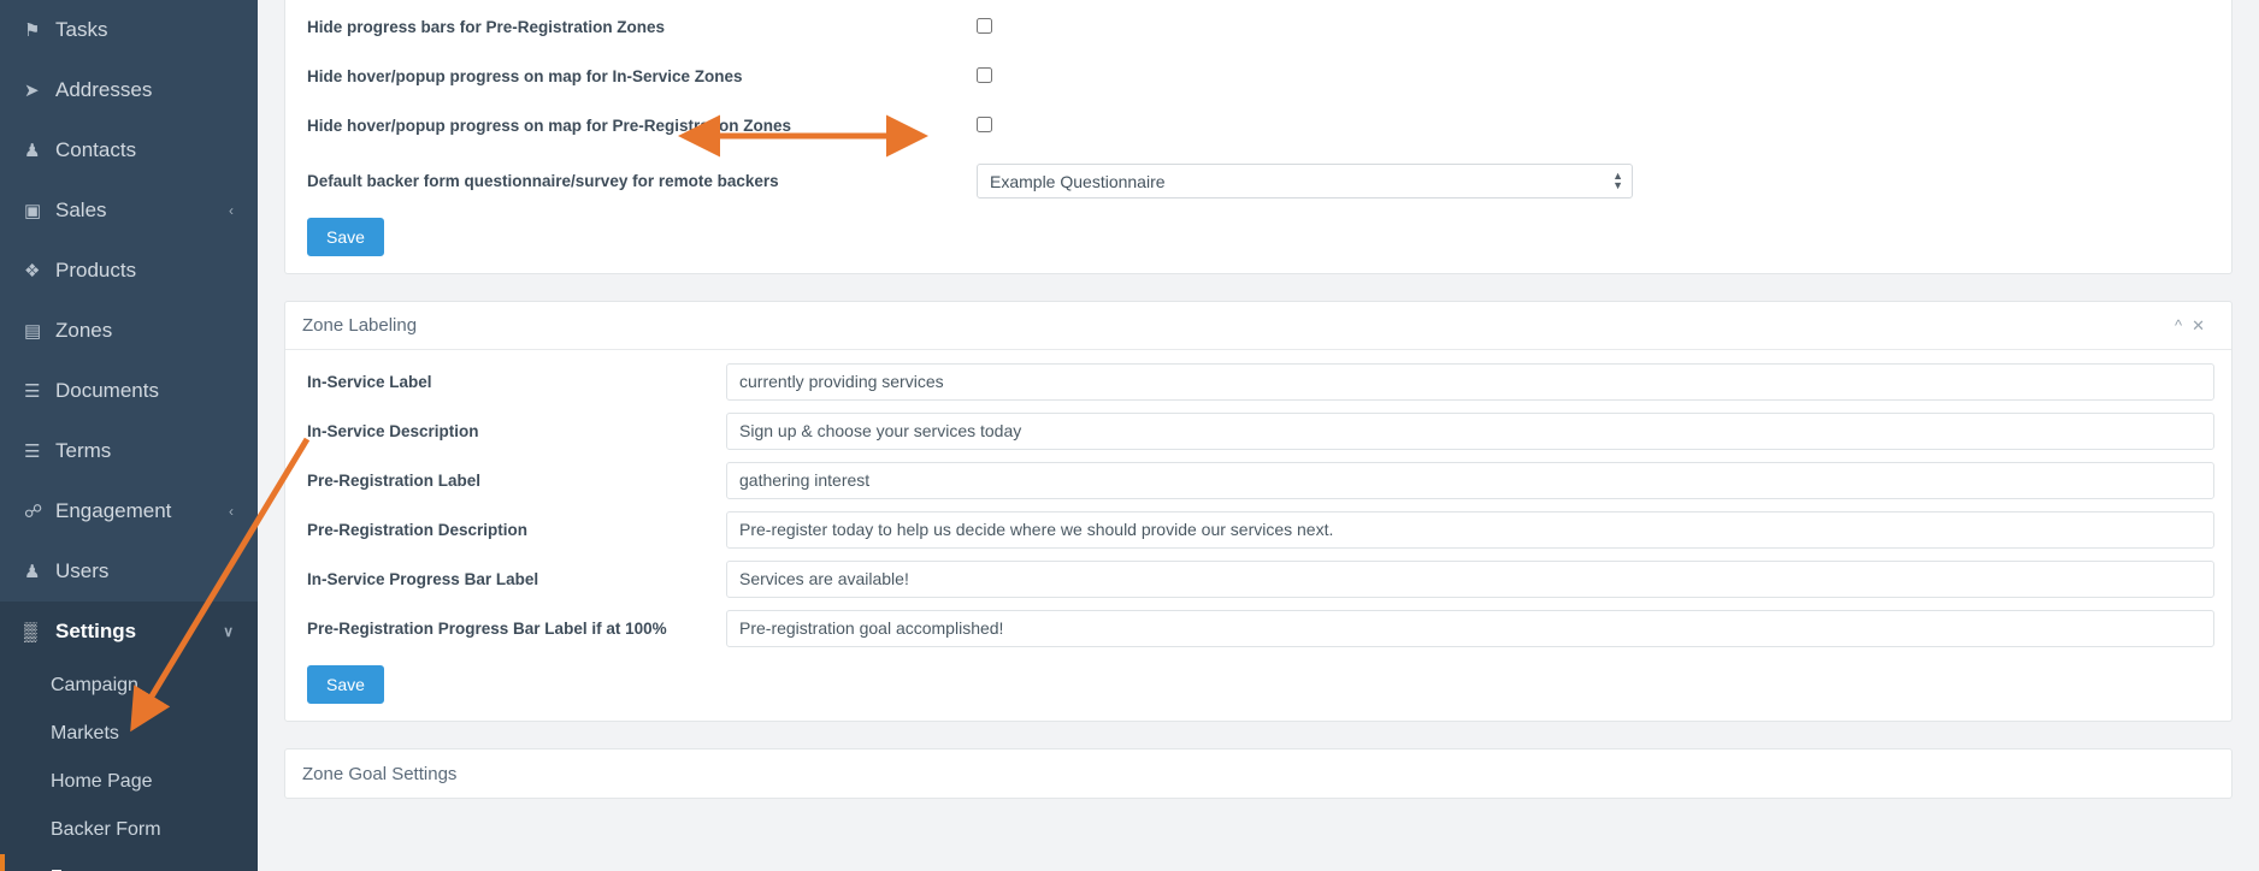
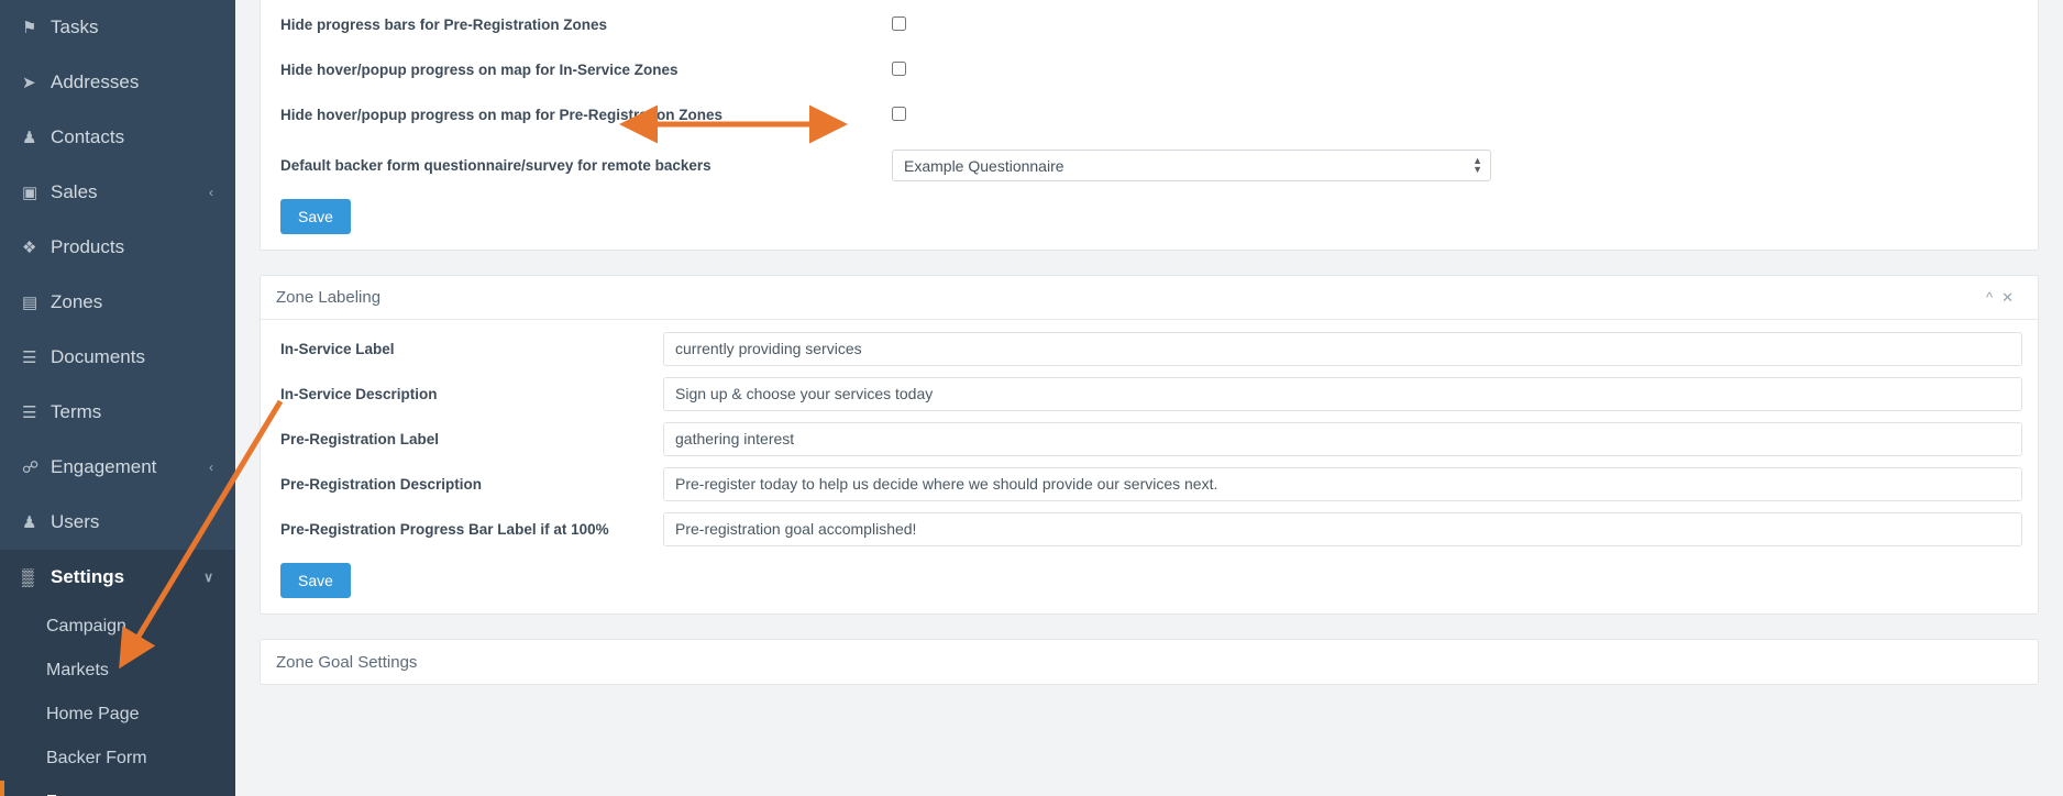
  ⚑
  Tasks
  ➤
  Addresses
  ♟
  Contacts
  ▣
  Sales
  ‹
  ❖
  Products
  ▤
  Zones
  ☰
  Documents
  ☰
  Terms
  ☍
  Engagement
  ‹
  ♟
  Users
  ▒
  Settings
  ∨
  Campaign
  Markets
  Home Page
  Backer Form
  Hide progress bars for Pre-Registration Zones
  Hide hover/popup progress on map for In-Service Zones
  Hide hover/popup progress on map for Pre-Registration Zones
  Default backer form questionnaire/survey for remote backers
  Example Questionnaire
  ▲
  ▼
  Save
  Zone Labeling
  ^✕
  In-Service Label
  currently providing services
  In-Service Description
  Sign up & choose your services today
  Pre-Registration Label
  gathering interest
  Pre-Registration Description
  Pre-register today to help us decide where we should provide our services next.
- In-Service Progress Bar Label
- Services are available!
  Pre-Registration Progress Bar Label if at 100%
  Pre-registration goal accomplished!
  Save
  Zone Goal Settings
